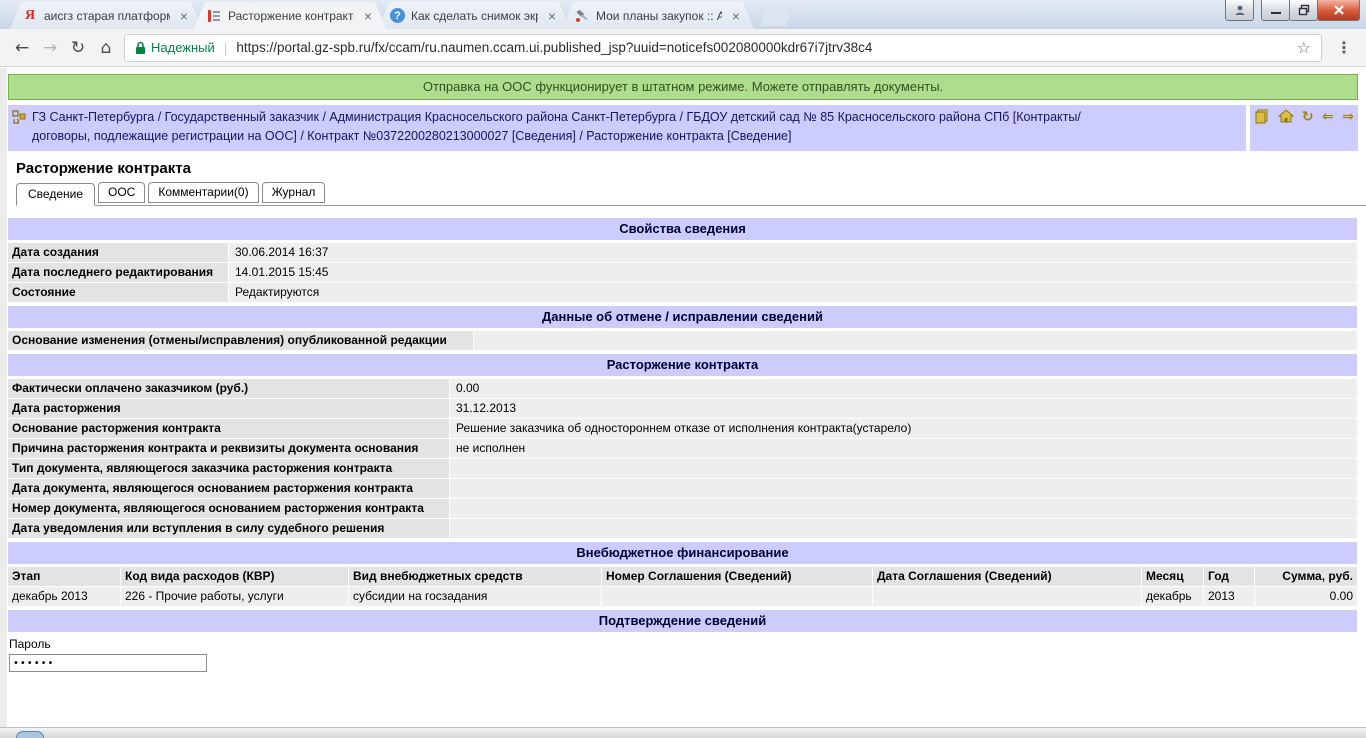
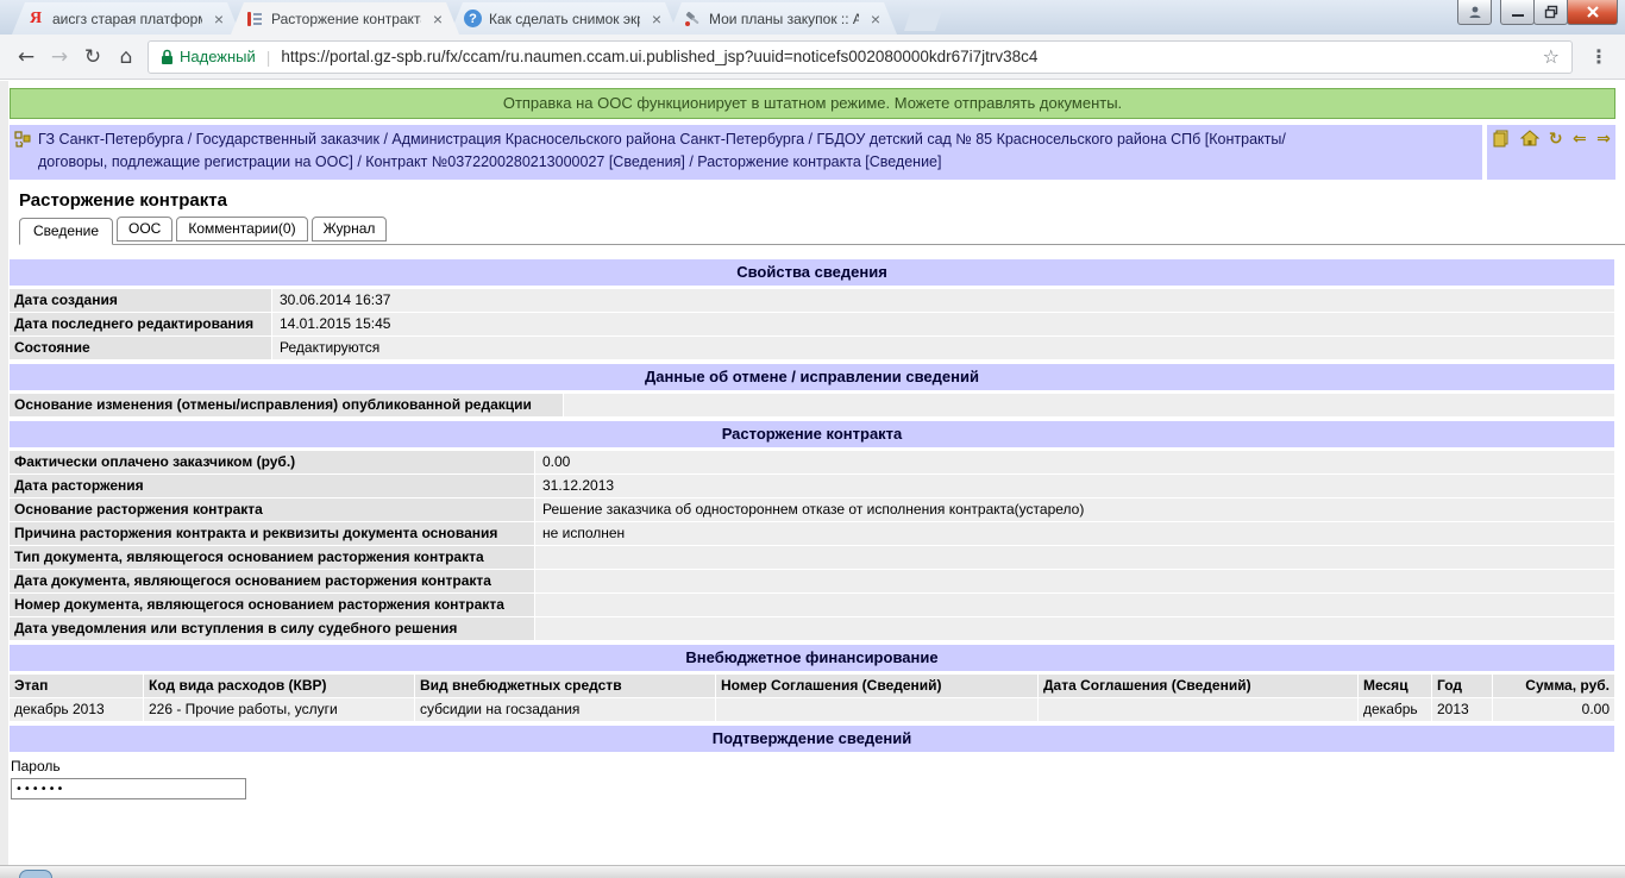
  Я
  аисгз старая платфор
  ×
  Расторжение контракт
  ×
  ?
  Как сделать снимок эк
  ×
  Мои планы закупок :: А
  ×
  ←
  →
  ↻
  ⌂
  Надежный
  |
  https://portal.gz-spb.ru/fx/ccam/ru.naumen.ccam.ui.published_jsp?uuid=noticefs002080000kdr67i7jtrv38c4
  ☆
  ⋮
  Отправка на ООС функционирует в штатном режиме. Можете отправлять документы.
  ГЗ Санкт-Петербурга / Государственный заказчик / Администрация Красносельского района Санкт-Петербурга / ГБДОУ детский сад № 85 Красносельского района СПб [Контракты/договоры, подлежащие регистрации на ООС] / Контракт №0372200280213000027 [Сведения] / Расторжение контракта [Сведение]
  ↻
  ⇐
  ⇒
  Расторжение контракта
  Сведение
  ООС
  Комментарии(0)
  Журнал
  Свойства сведения
  Дата создания
  30.06.2014 16:37
  Дата последнего редактирования
  14.01.2015 15:45
  Состояние
  Редактируются
  Данные об отмене / исправлении сведений
  Основание изменения (отмены/исправления) опубликованной редакции
  Расторжение контракта
  Фактически оплачено заказчиком (руб.)
  0.00
  Дата расторжения
  31.12.2013
  Основание расторжения контракта
  Решение заказчика об одностороннем отказе от исполнения контракта(устарело)
  Причина расторжения контракта и реквизиты документа основания
  не исполнен
- Тип документа, являющегося заказчика расторжения контракта
+ Тип документа, являющегося основанием расторжения контракта
  Дата документа, являющегося основанием расторжения контракта
  Номер документа, являющегося основанием расторжения контракта
  Дата уведомления или вступления в силу судебного решения
  Внебюджетное финансирование
  Этап
  Код вида расходов (КВР)
  Вид внебюджетных средств
  Номер Соглашения (Сведений)
  Дата Соглашения (Сведений)
  Месяц
  Год
  Сумма, руб.
  декабрь 2013
  226 - Прочие работы, услуги
  субсидии на госзадания
  декабрь
  2013
  0.00
  Подтверждение сведений
  Пароль
  ••••••
